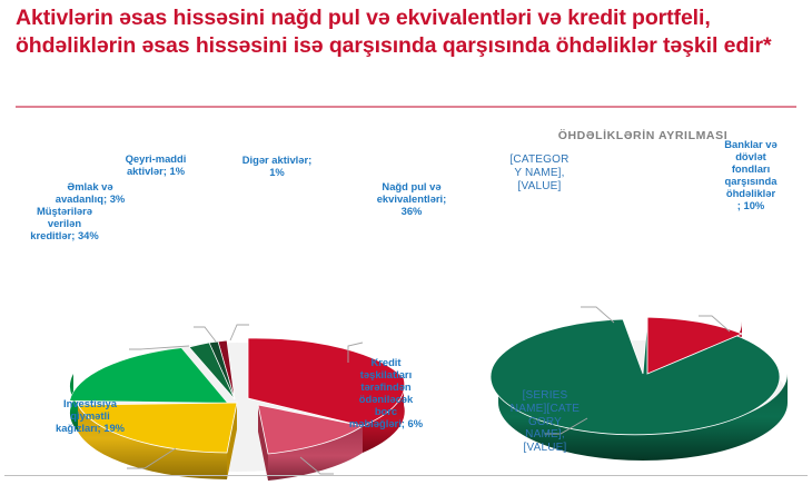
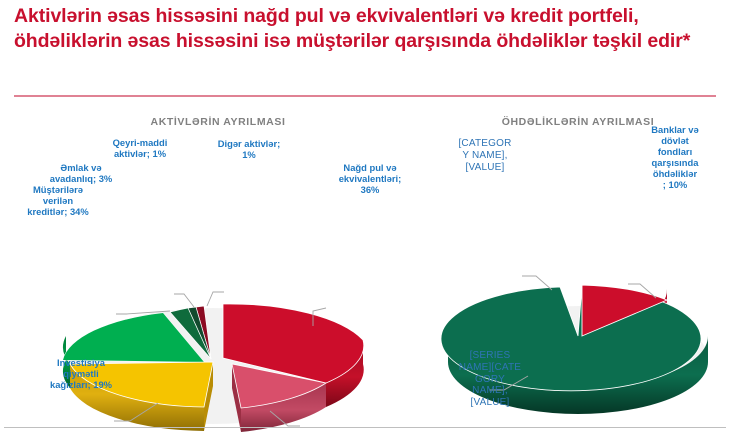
- Aktivlərin əsas hissəsini nağd pul və ekvivalentləri və kredit portfeli, öhdəliklərin əsas hissəsini isə qarşısında qarşısında öhdəliklər təşkil edir*
+ Aktivlərin əsas hissəsini nağd pul və ekvivalentləri və kredit portfeli, öhdəliklərin əsas hissəsini isə müştərilər qarşısında öhdəliklər təşkil edir*
+ AKTİVLƏRİN AYRILMASI
  Nağd pul və
  ekvivalentləri;
  36%
- Kredit
- təşkilatları
- tərəfindən
- ödəniləcək
- borc
- məbləğləri; 6%
  Investisiya
  qiymətli
  kağızları; 19%
  Müştərilərə
  verilən
  kreditlər; 34%
  Əmlak və
  avadanlıq; 3%
  Qeyri-maddi
  aktivlər; 1%
  Digər aktivlər;
  1%
  ÖHDƏLİKLƏRİN AYRILMASI
  Banklar və
  dövlət
  fondları
  qarşısında
  öhdəliklər
  ; 10%
  [CATEGOR
  Y NAME],
  [VALUE]
  [SERIES
  NAME][CATE
  GORY
  NAME],
  [VALUE]
